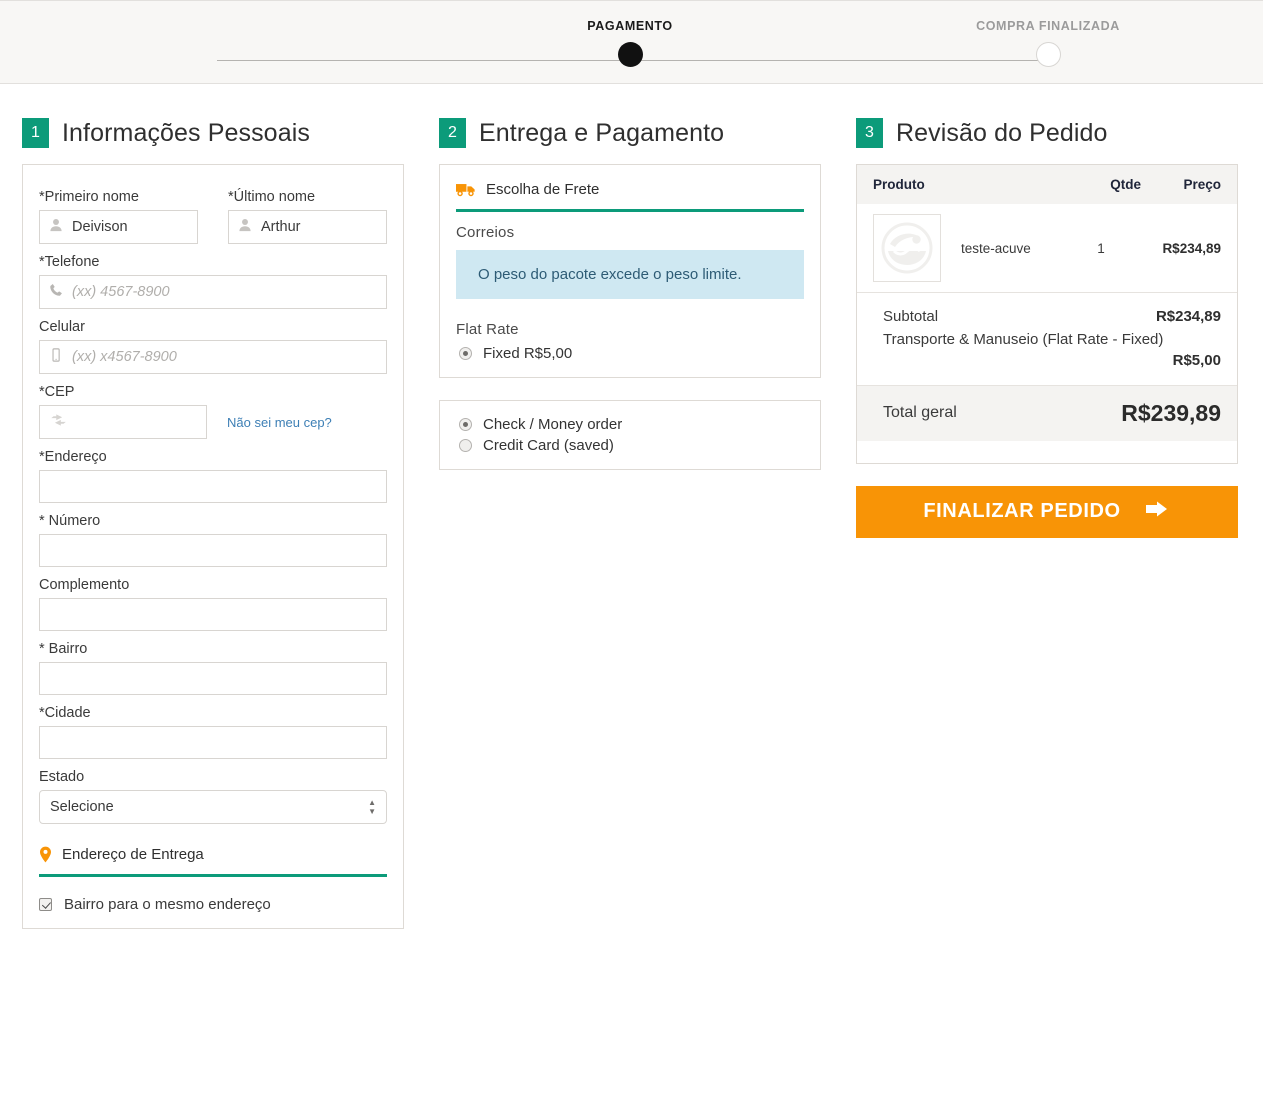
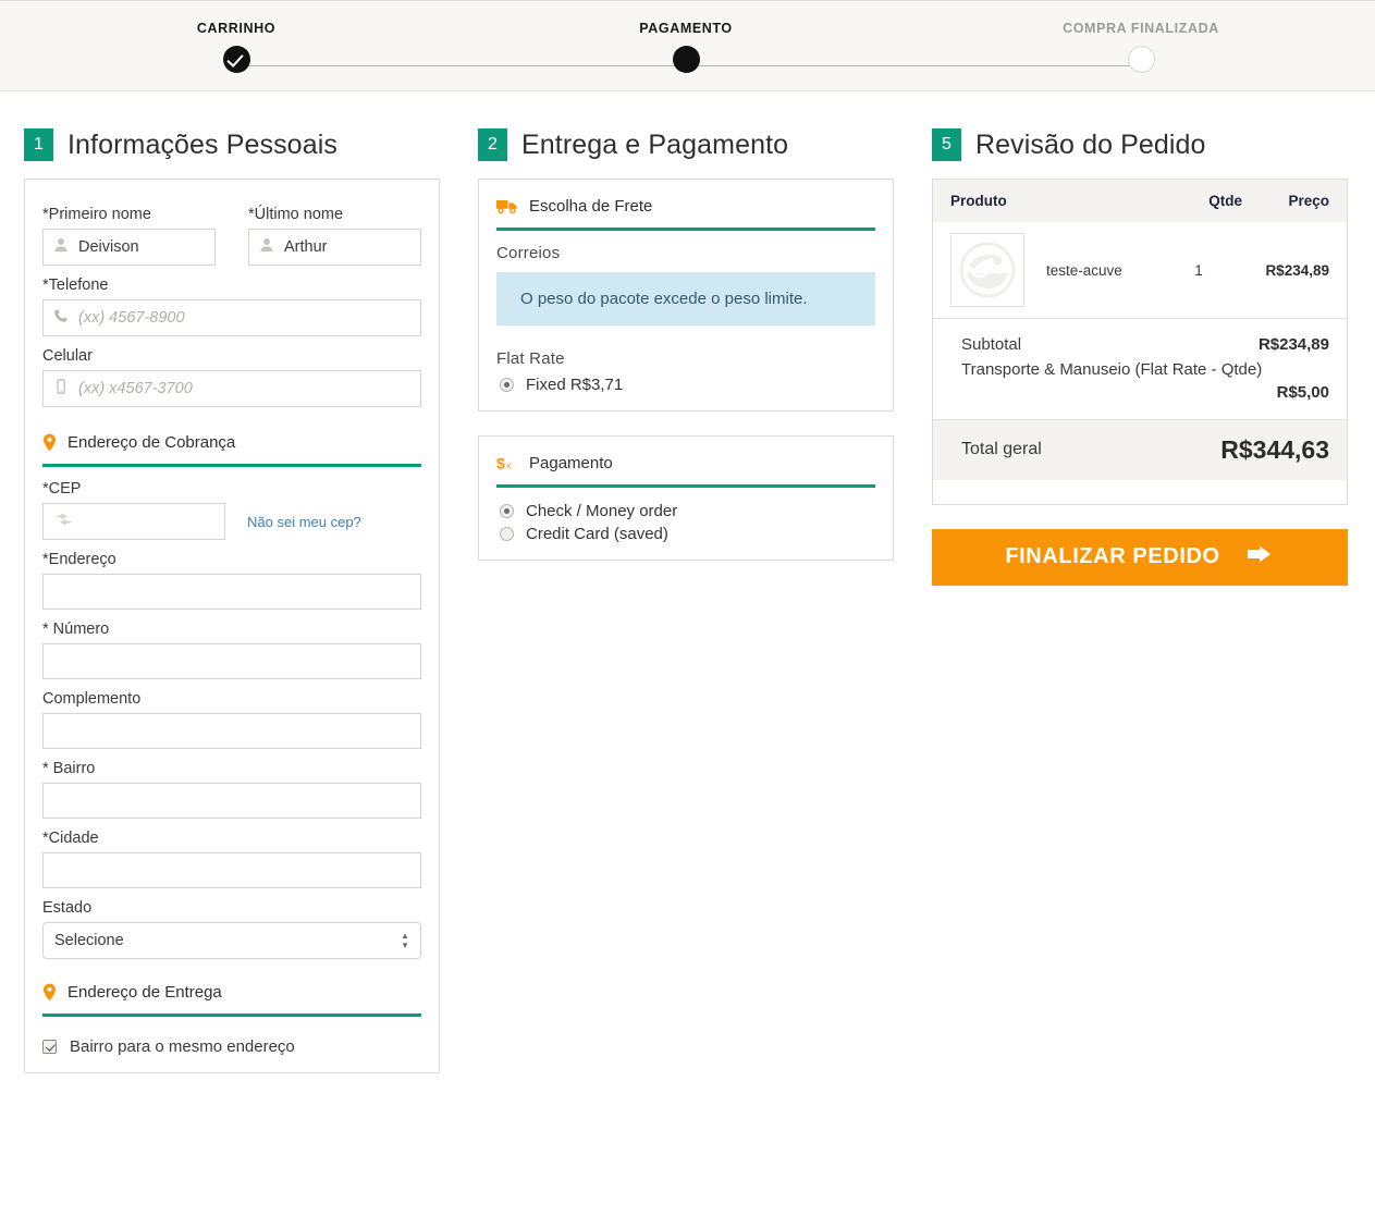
+ CARRINHO
  PAGAMENTO
  COMPRA FINALIZADA
  1
  Informações Pessoais
  *Primeiro nome
  Deivison
  *Último nome
  Arthur
  *Telefone
  (xx) 4567-8900
  Celular
- (xx) x4567-8900
+ (xx) x4567-3700
+ Endereço de Cobrança
  *CEP
  Não sei meu cep?
  *Endereço
  * Número
  Complemento
  * Bairro
  *Cidade
  Estado
  Selecione
  ▲
  ▼
  Endereço de Entrega
  Bairro para o mesmo endereço
  2
  Entrega e Pagamento
  Escolha de Frete
  Correios
  O peso do pacote excede o peso limite.
  Flat Rate
- Fixed R$5,00
+ Fixed R$3,71
+ $
+ x
+ Pagamento
  Check / Money order
  Credit Card (saved)
- 3
+ 5
  Revisão do Pedido
  Produto
  Qtde
  Preço
  teste-acuve
  1
  R$234,89
  Subtotal
  R$234,89
- Transporte & Manuseio (Flat Rate - Fixed)
+ Transporte & Manuseio (Flat Rate - Qtde)
  R$5,00
  Total geral
- R$239,89
+ R$344,63
  FINALIZAR PEDIDO
